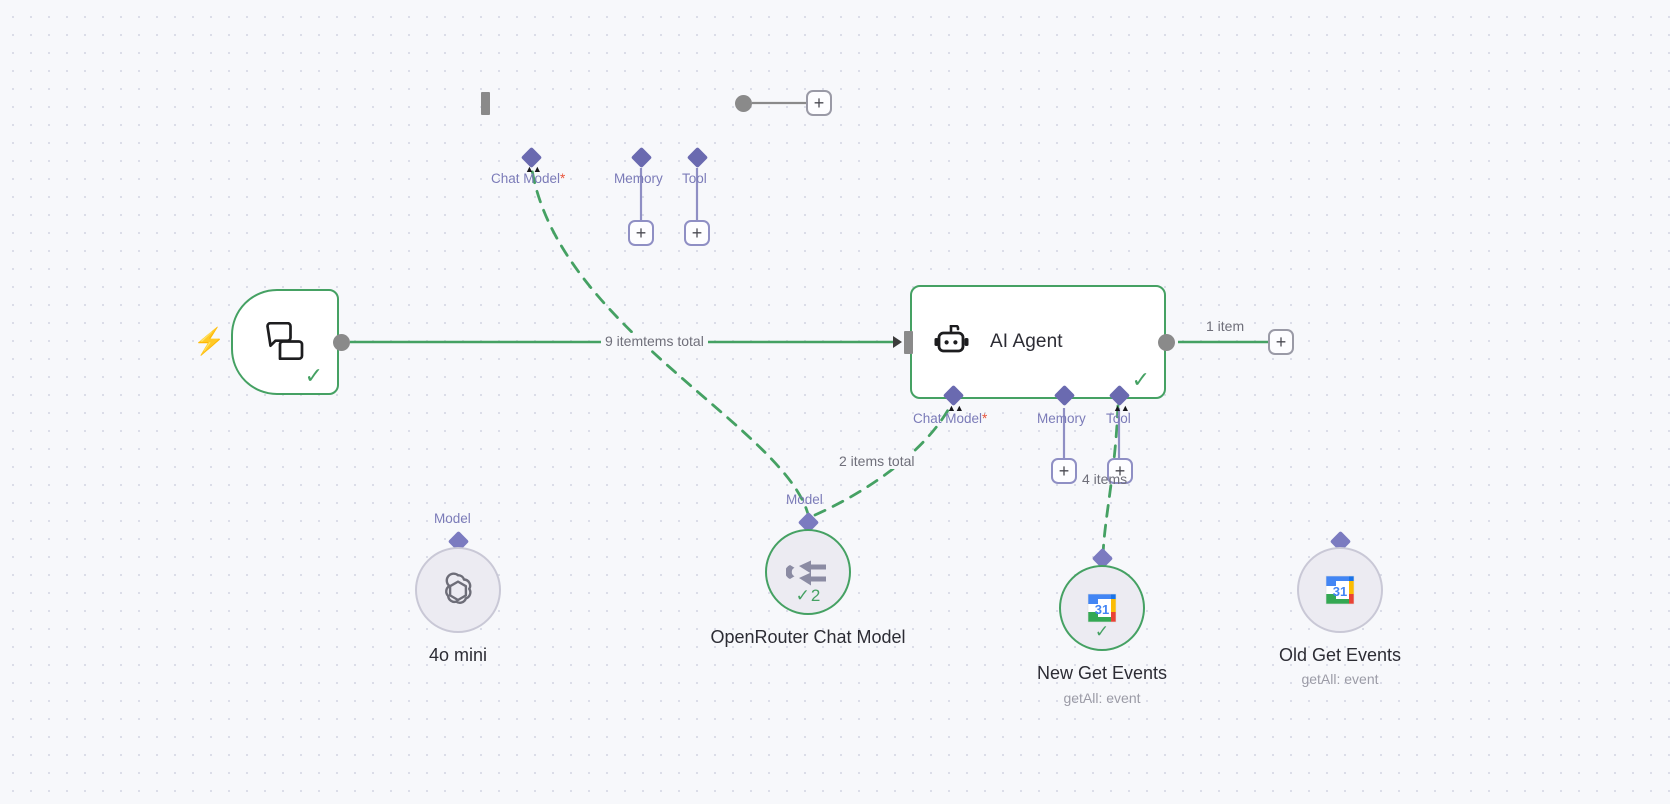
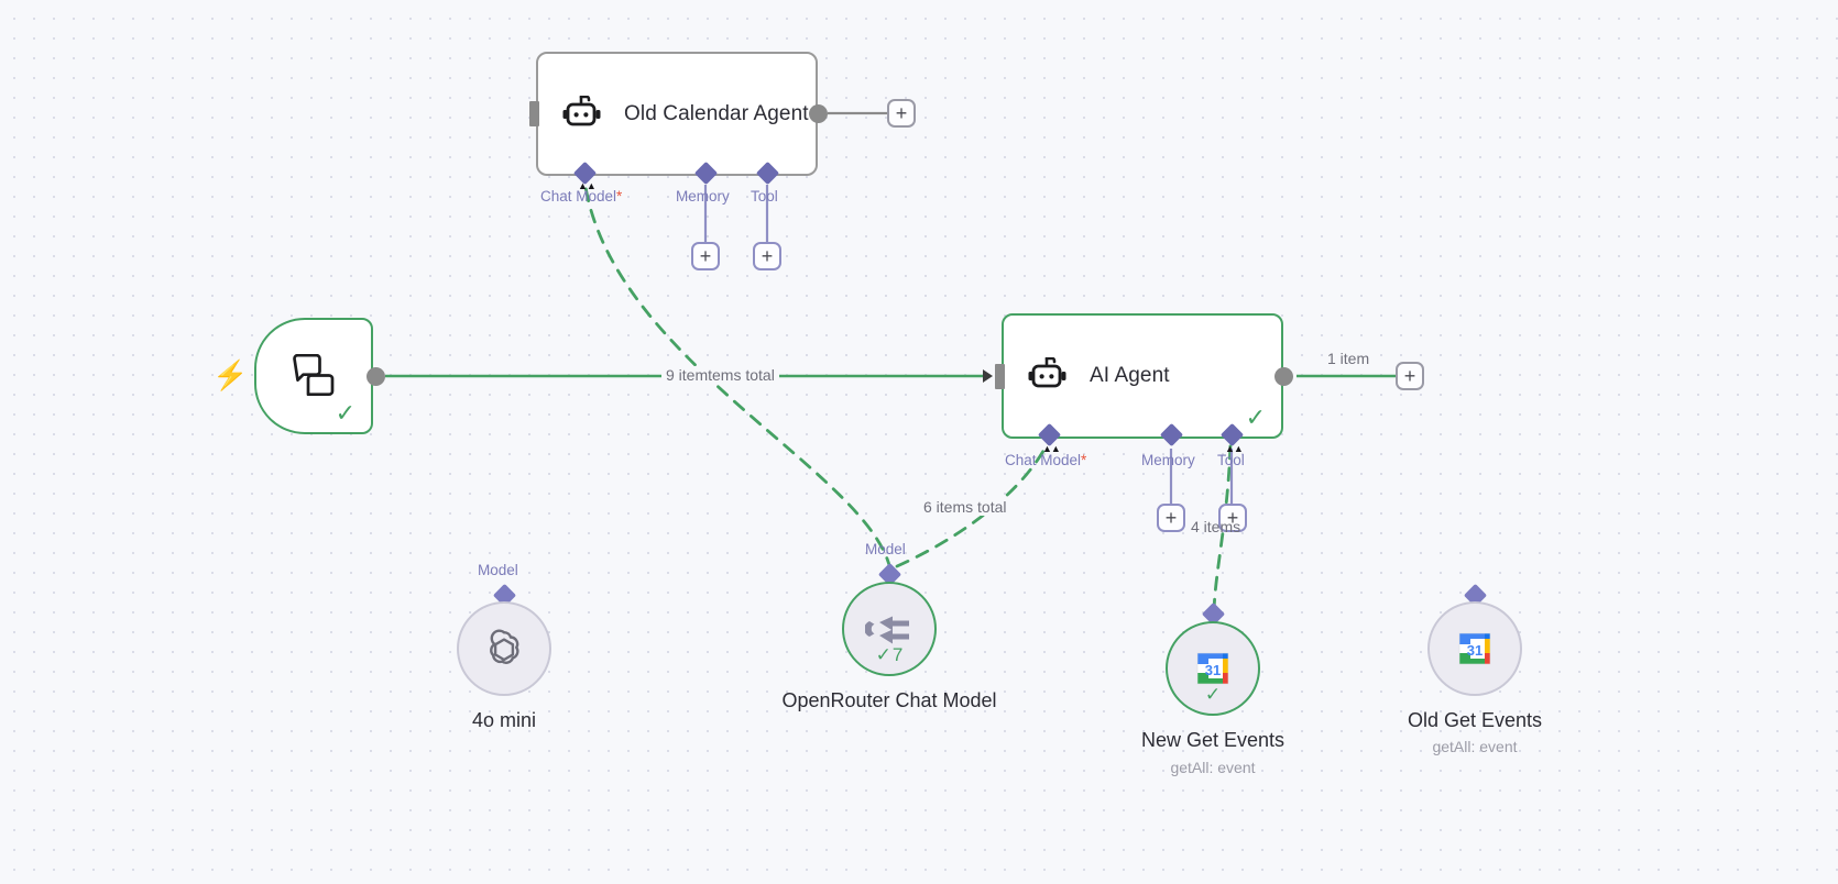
+ Old Calendar Agent
  +
  ▲▲
  Chat Model*
  Memory
  +
  Tool
  +
  ✓
  ⚡
  AI Agent
  ✓
  +
  ▲▲
  Chat Model*
  Memory
  +
  ▲▲
  Tool
  +
  Model
  4o mini
  Model
  ✓
- 2
+ 7
  OpenRouter Chat Model
  31
  ✓
  New Get Events
  getAll: event
  31
  Old Get Events
  getAll: event
  9 itemtems total
  1 item
- 2 items total
+ 6 items total
  4 items
